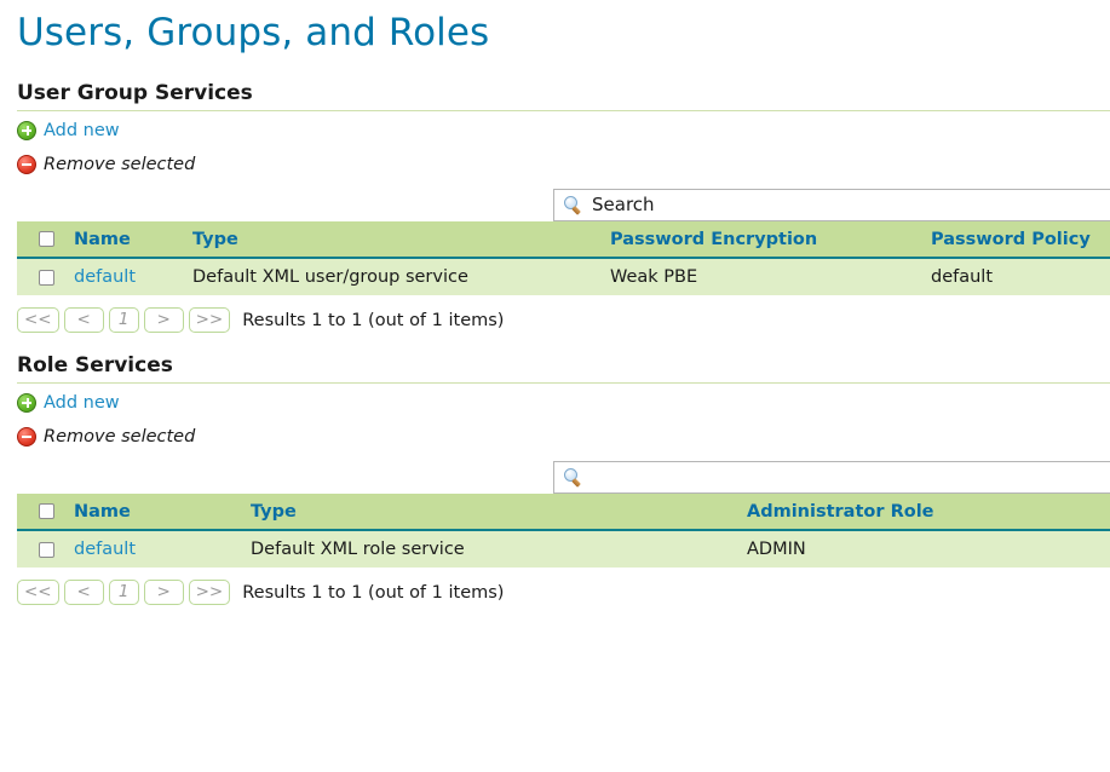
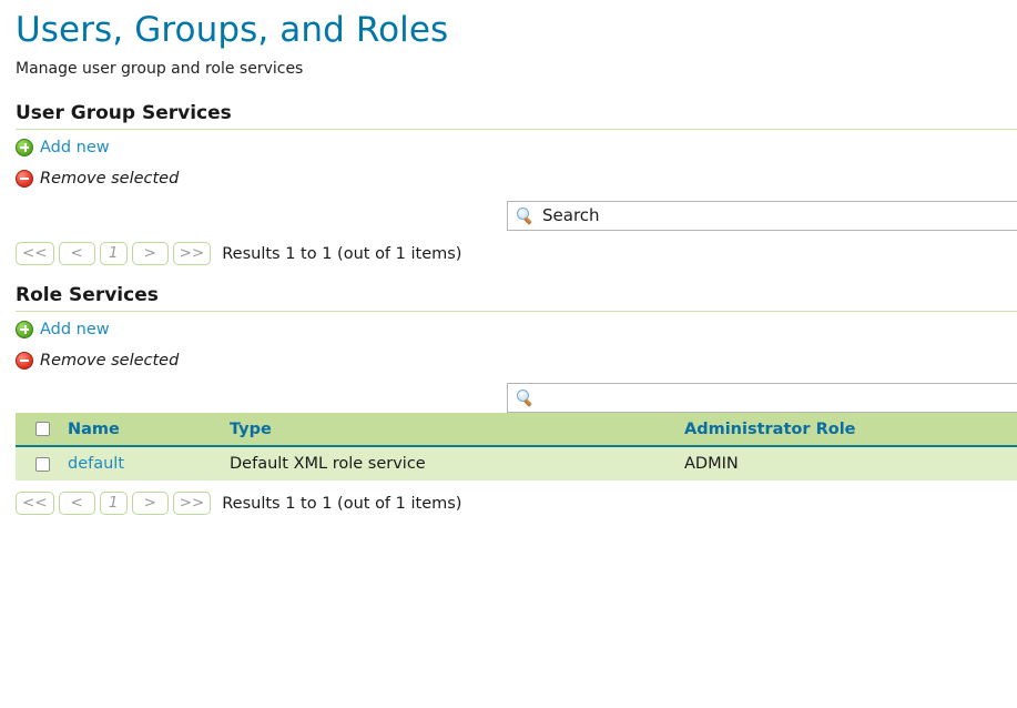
  Users, Groups, and Roles
+ Manage user group and role services
  User Group Services
  Add new
  Remove selected
  Search
- 	Name	Type	Password Encryption	Password Policy
- 	default	Default XML user/group service	Weak PBE	default
  <<
  <
  1
  >
  >>
  Results 1 to 1 (out of 1 items)
  Role Services
  Add new
  Remove selected
  	Name	Type	Administrator Role
  	default	Default XML role service	ADMIN
  <<
  <
  1
  >
  >>
  Results 1 to 1 (out of 1 items)
